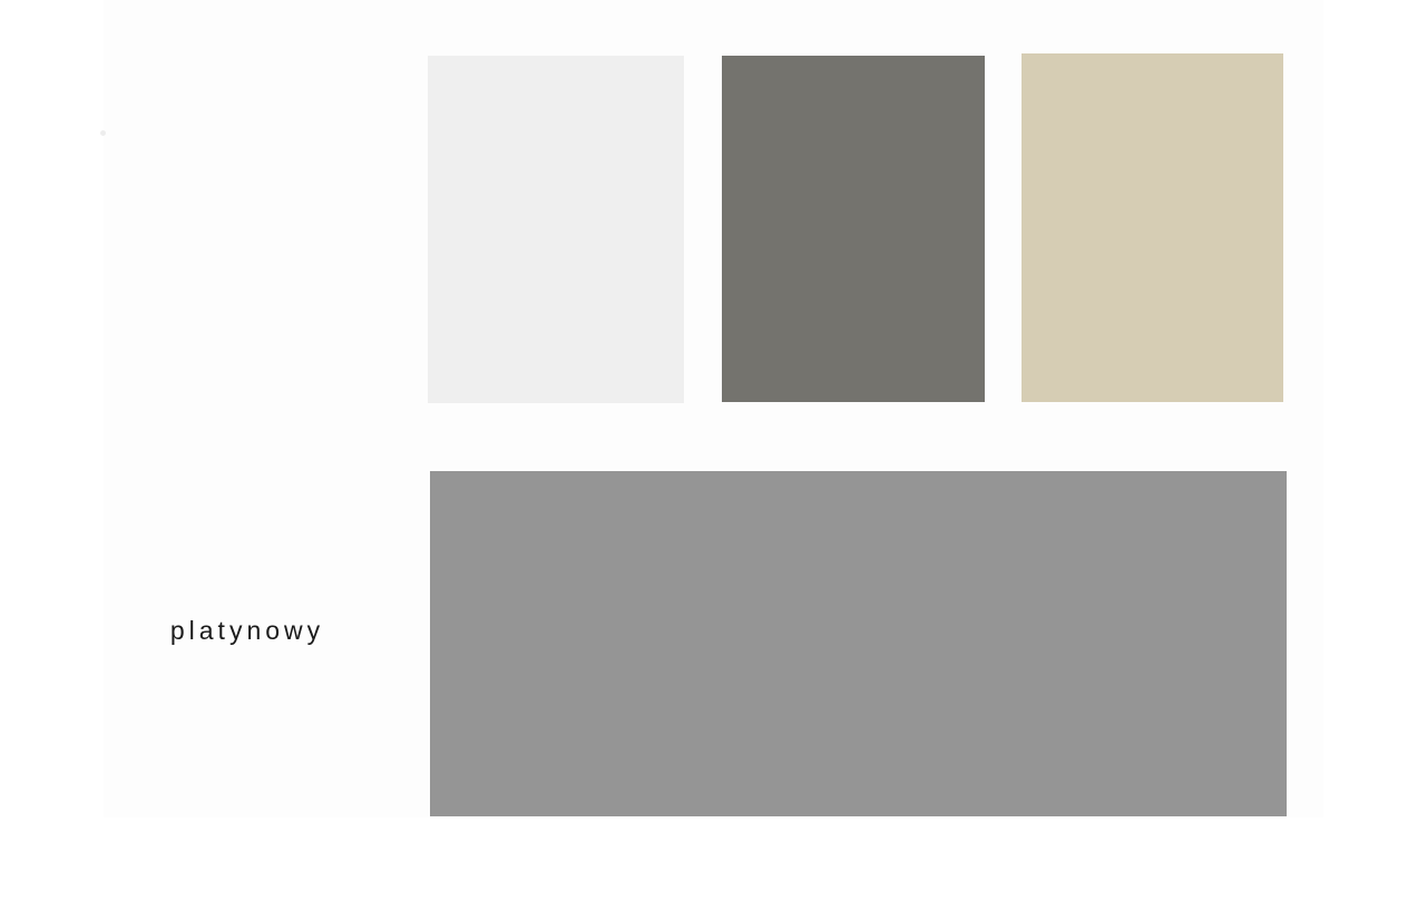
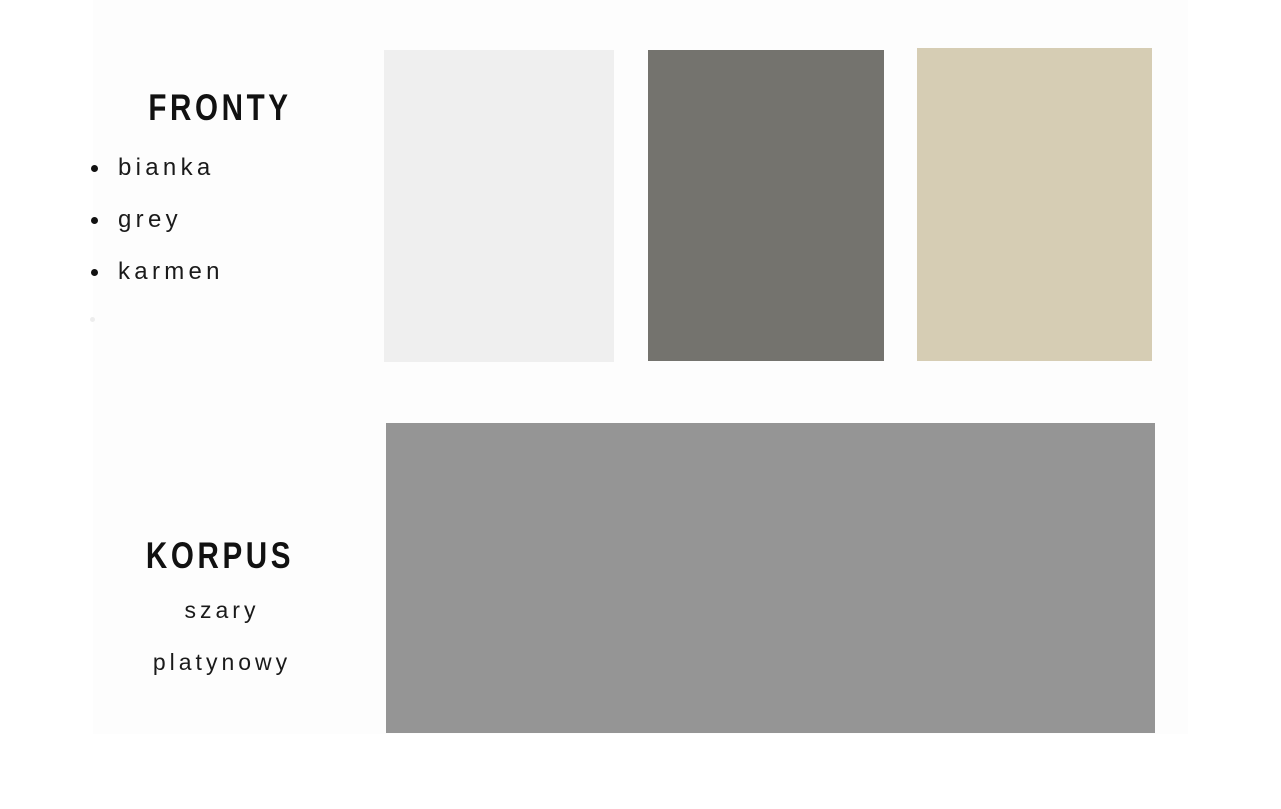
+ FRONTY
+ bianka
+ grey
+ karmen
+ KORPUS
+ szary
  platynowy
